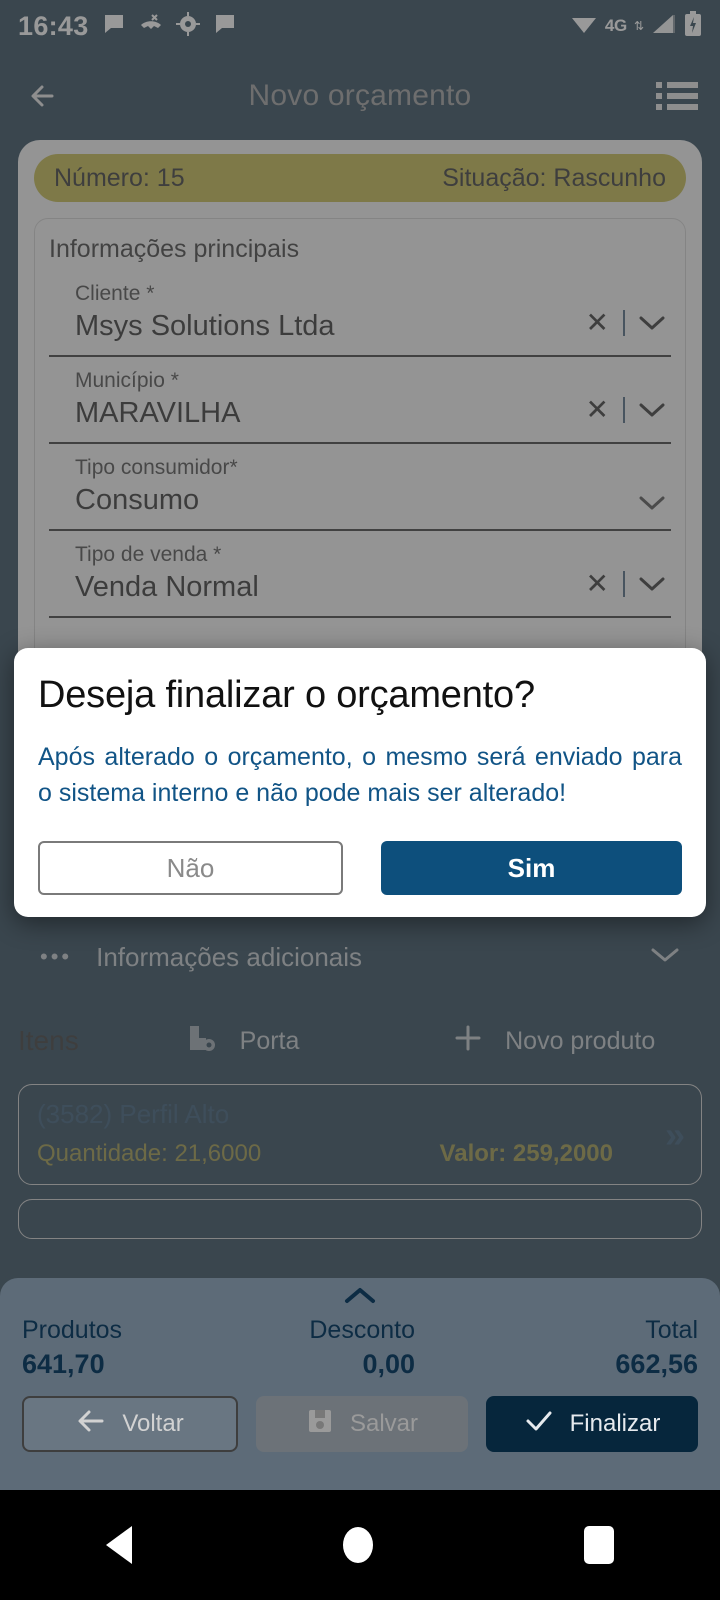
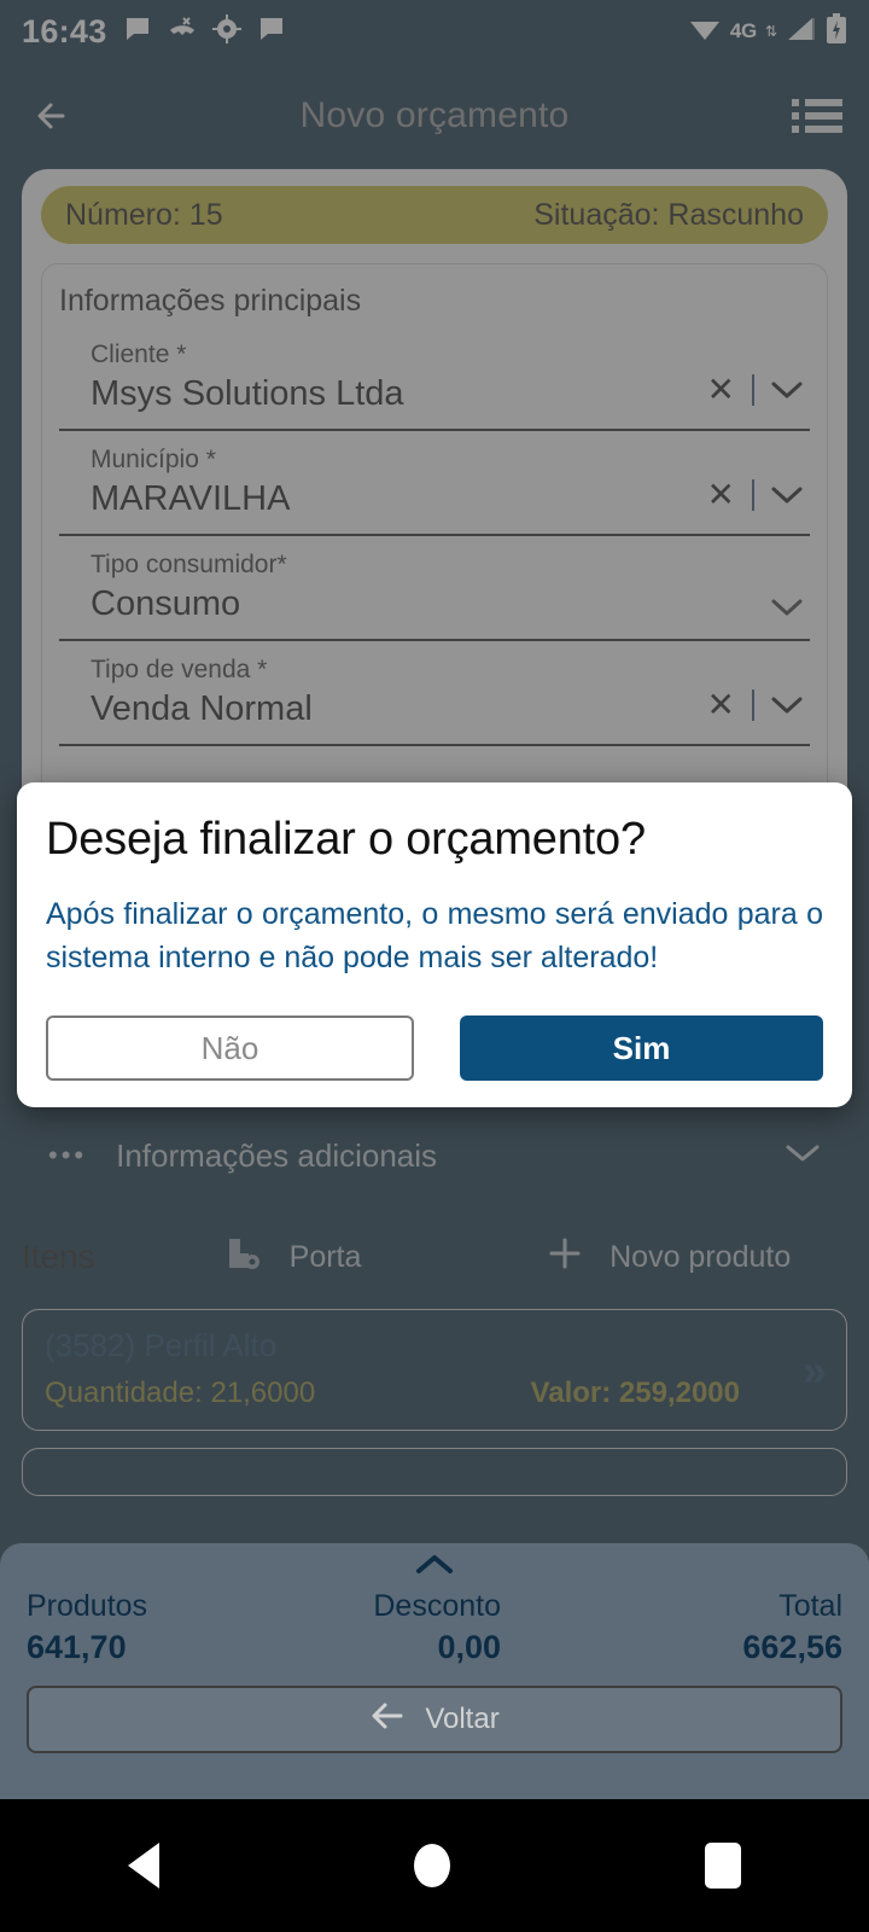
  16:43
  4G
  ⇅
  Novo orçamento
  Número: 15
  Situação: Rascunho
  Informações principais
  Cliente *
  Msys Solutions Ltda
  ✕
  Município *
  MARAVILHA
  ✕
  Tipo consumidor*
  Consumo
  Tipo de venda *
  Venda Normal
  ✕
  •••
  Informações adicionais
  Porta
  Novo produto
  Quantidade: 21,6000
  Valor: 259,2000
  Produtos
  641,70
  Desconto
  0,00
  Total
  662,56
  Voltar
- Salvar
- Finalizar
  Deseja finalizar o orçamento?
- Após alterado o orçamento, o mesmo será enviado para o sistema interno e não pode mais ser alterado!
+ Após finalizar o orçamento, o mesmo será enviado para o sistema interno e não pode mais ser alterado!
  Não
  Sim
